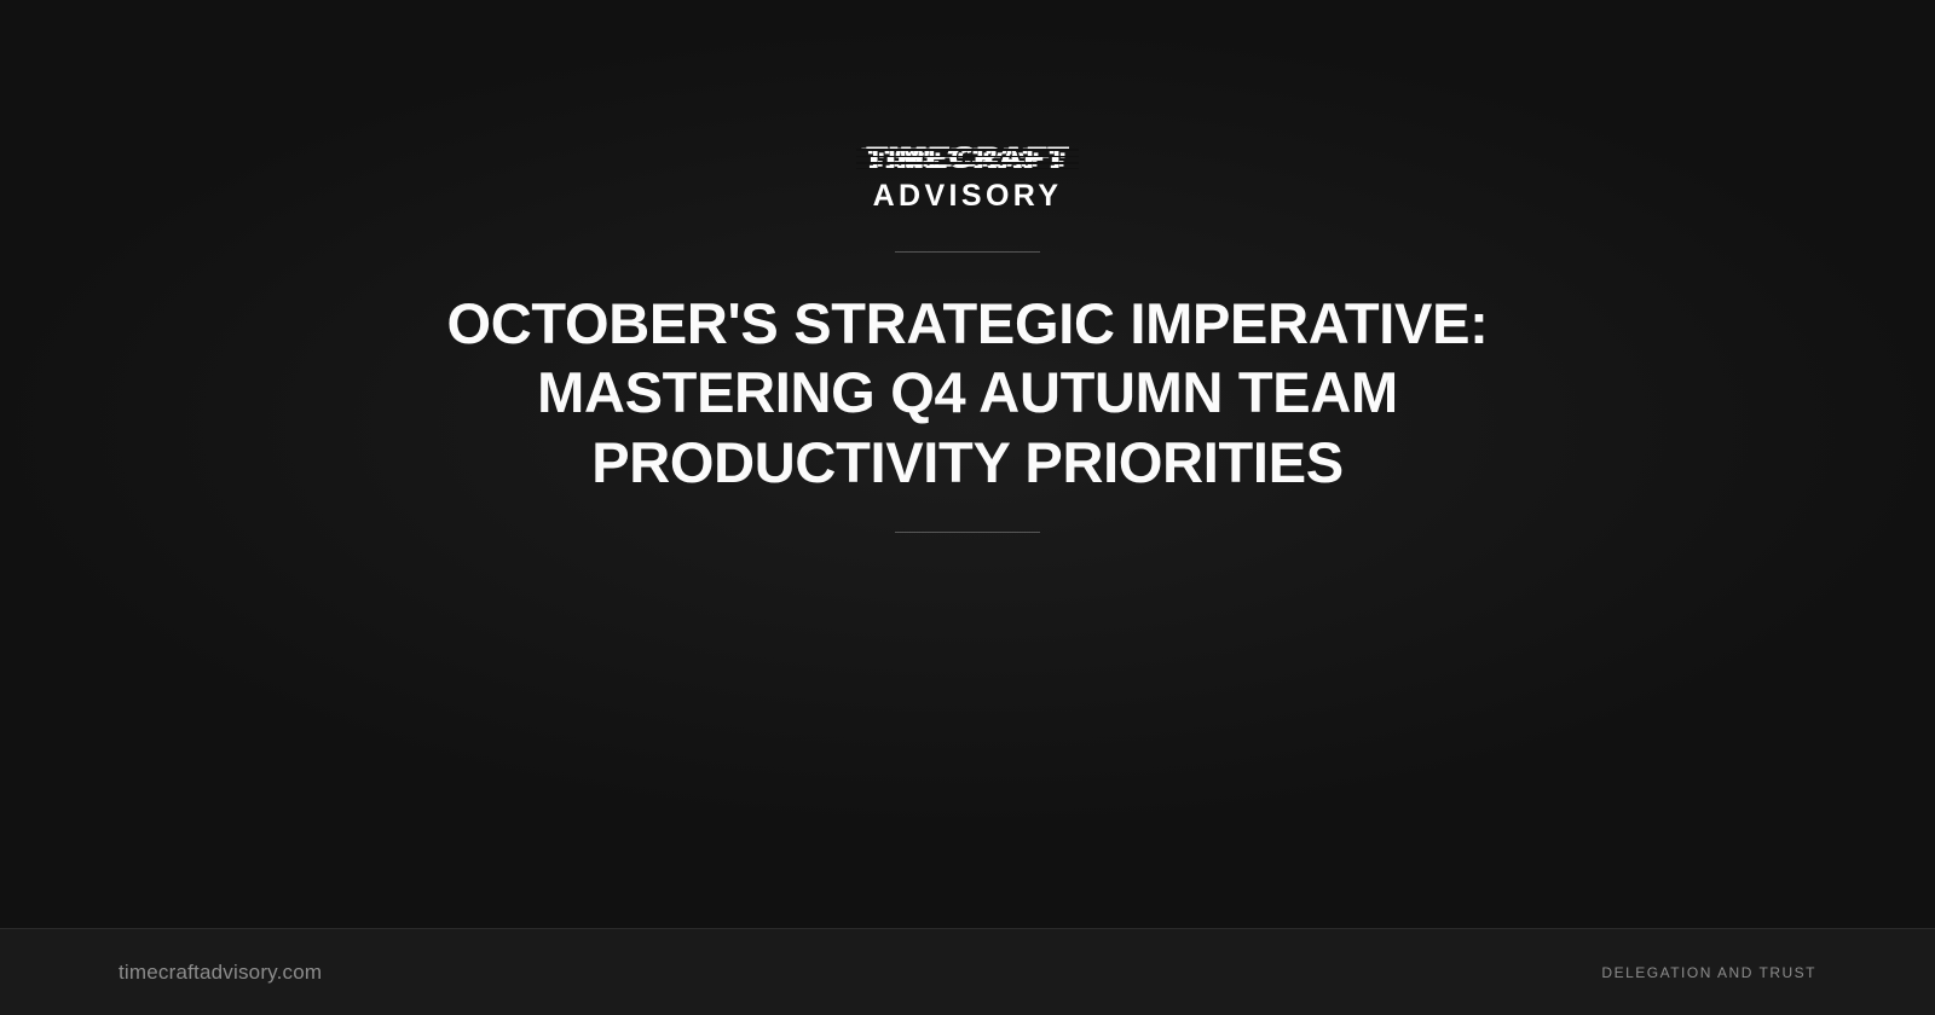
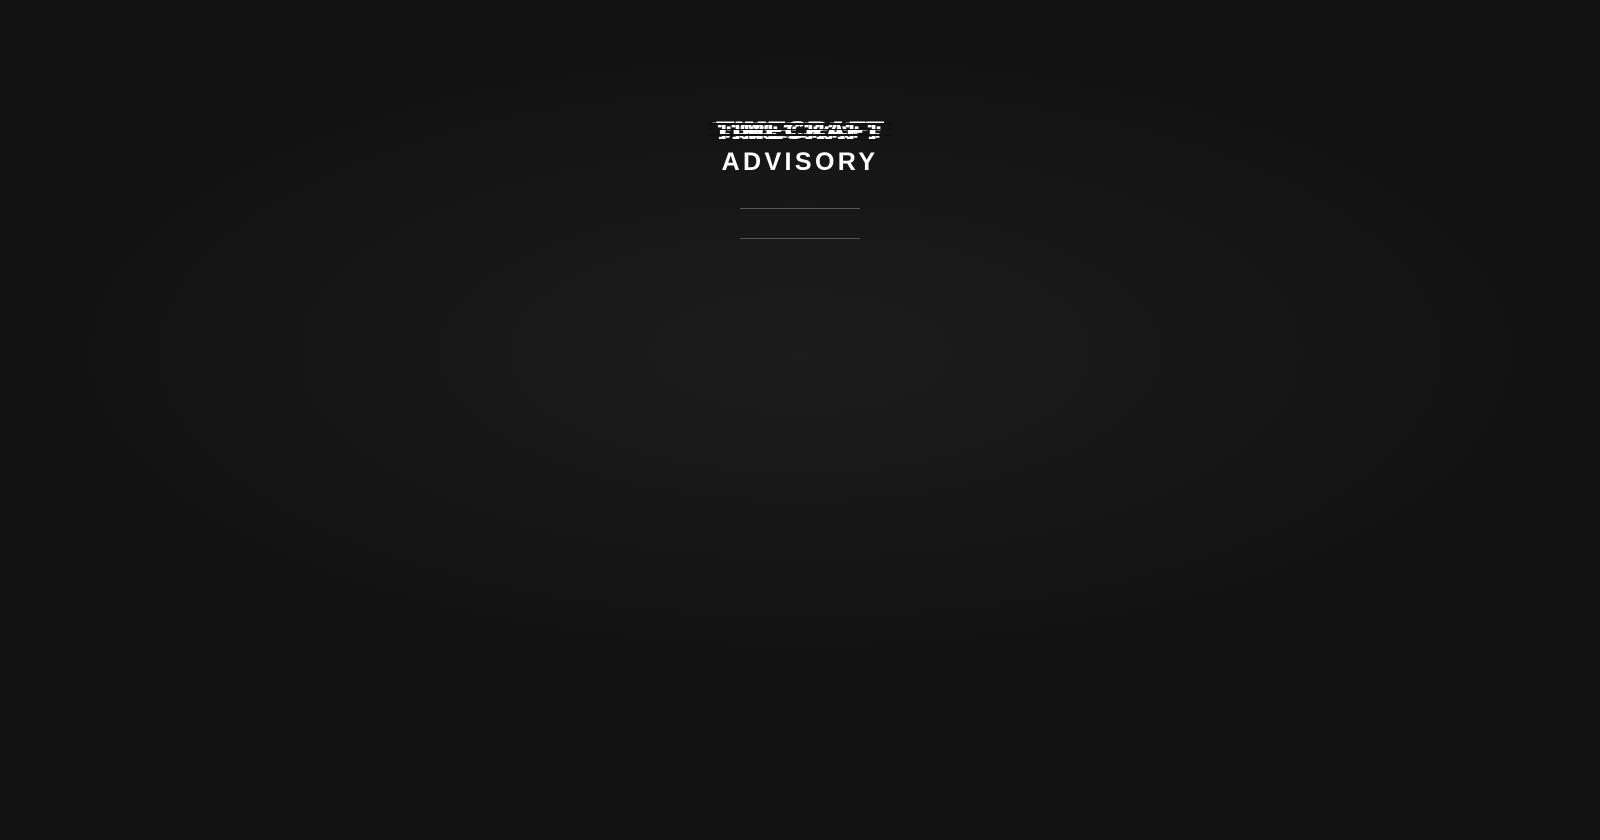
  TIMECRAFT
  ADVISORY
- OCTOBER'S STRATEGIC IMPERATIVE: MASTERING Q4 AUTUMN TEAM PRODUCTIVITY PRIORITIES
- timecraftadvisory.com
- DELEGATION AND TRUST
